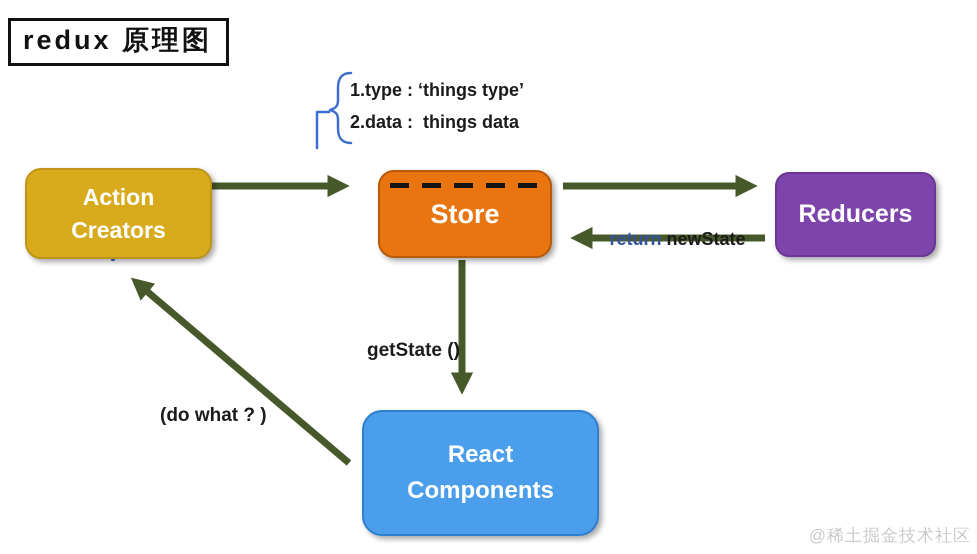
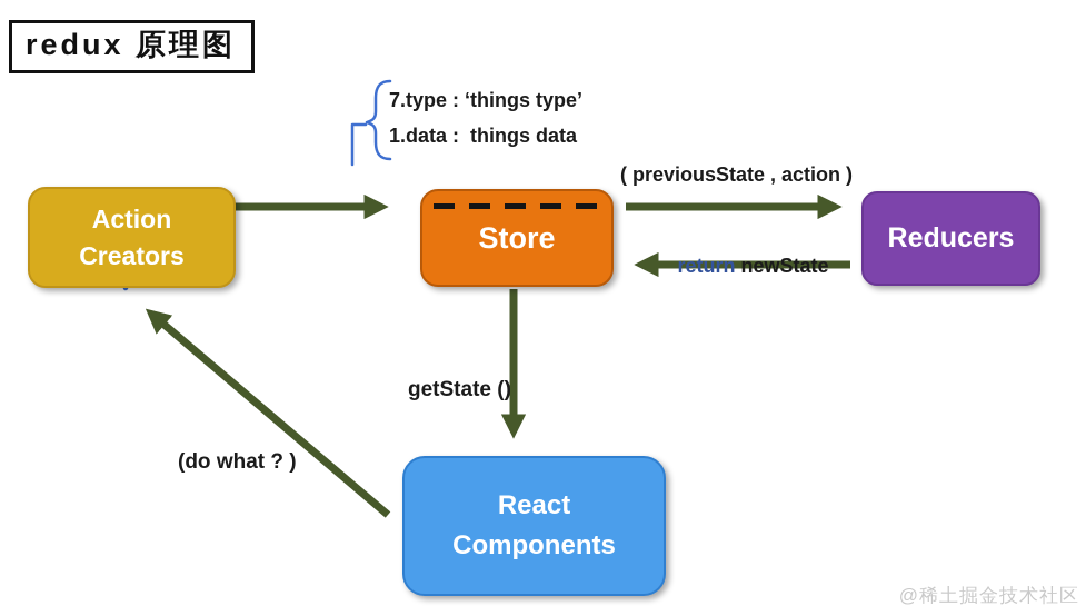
  redux 原理图
- 1.type : ‘things type’
+ 7.type : ‘things type’
- 2.data : things data
+ 1.data : things data
  Action Creators
  Store
  Reducers
  React Components
+ ( previousState , action )
  return newState
  getState ()
  (do what ? )
  @稀土掘金技术社区
